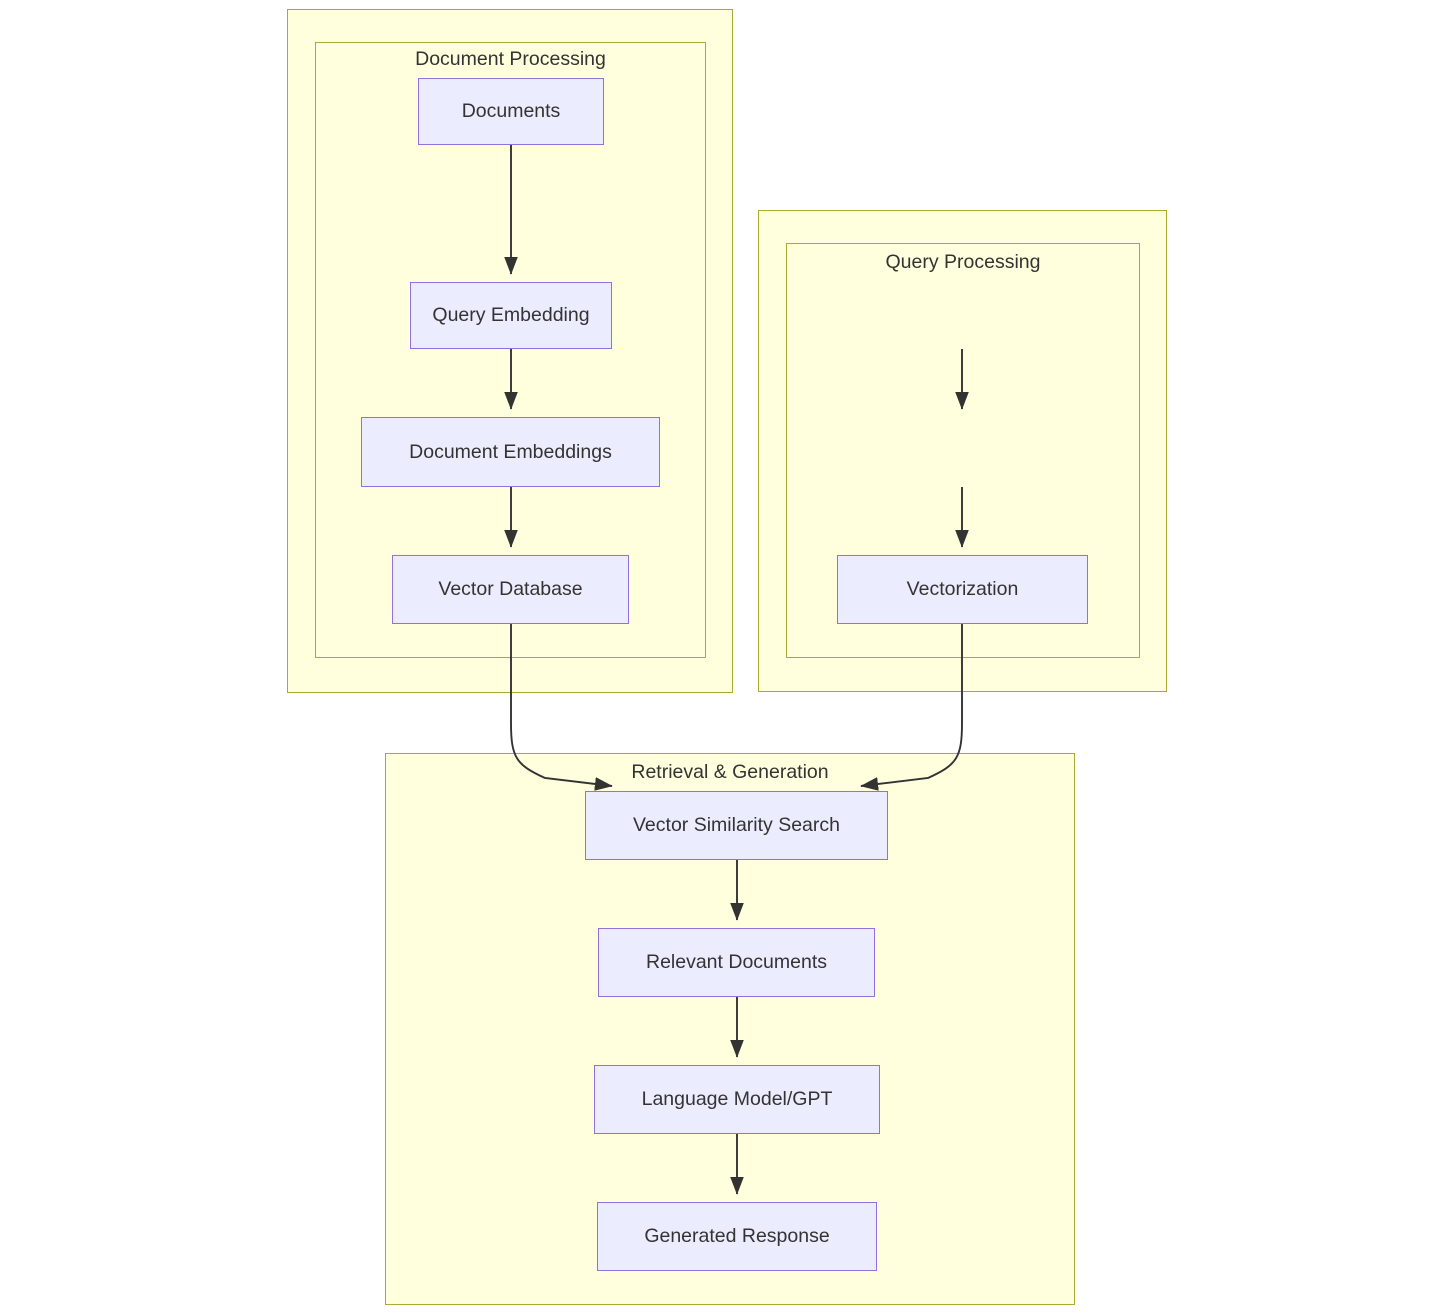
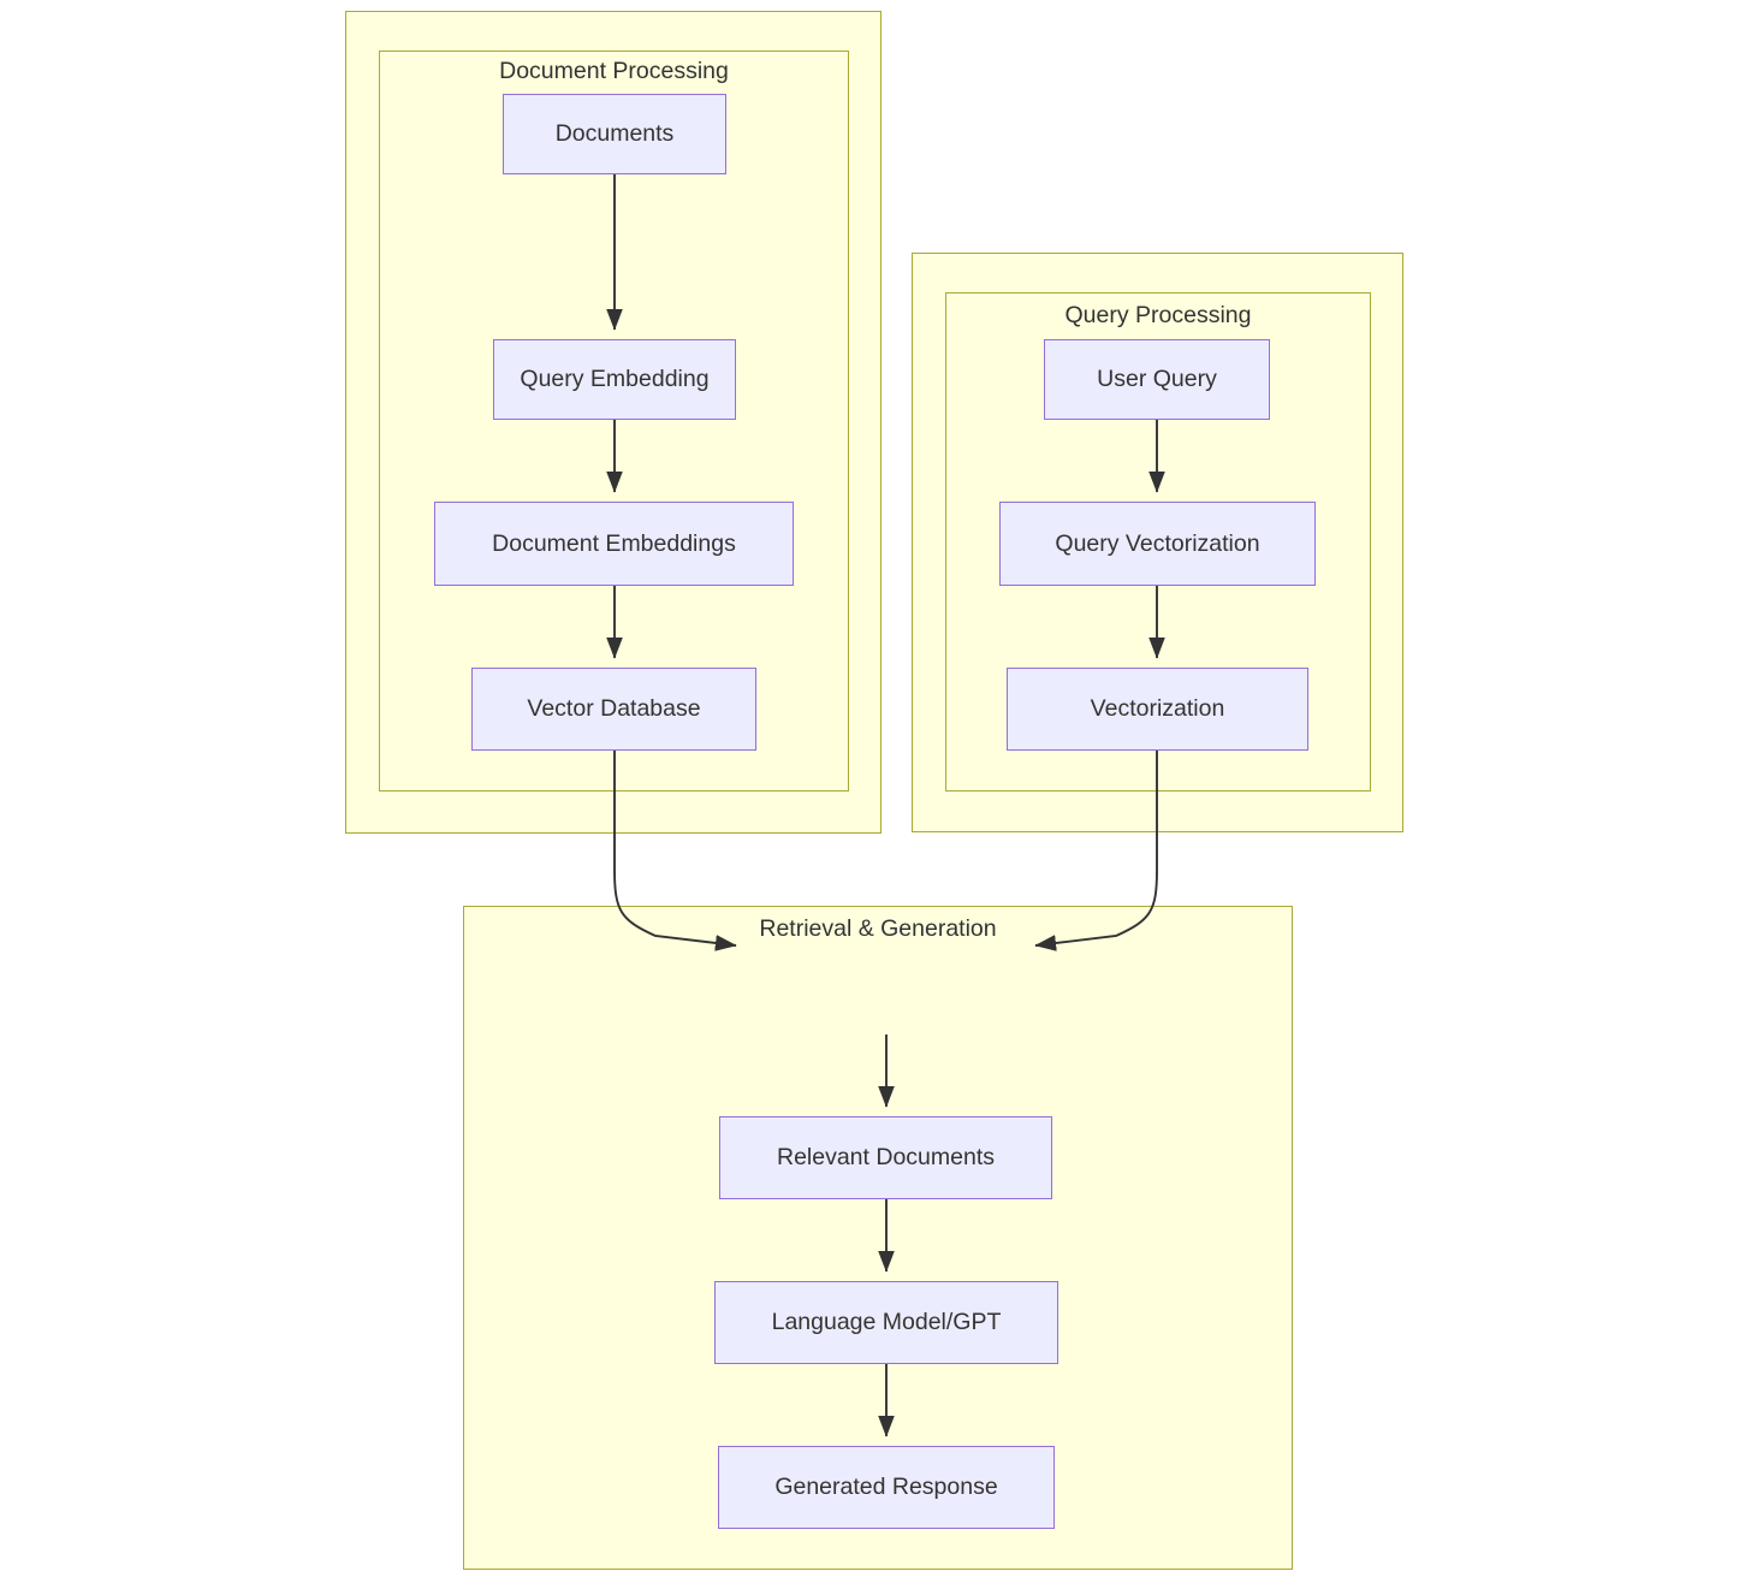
  Document Processing
  Query Processing
  Retrieval & Generation
  Documents
  Query Embedding
  Document Embeddings
  Vector Database
+ User Query
+ Query Vectorization
  Vectorization
- Vector Similarity Search
  Relevant Documents
  Language Model/GPT
  Generated Response
